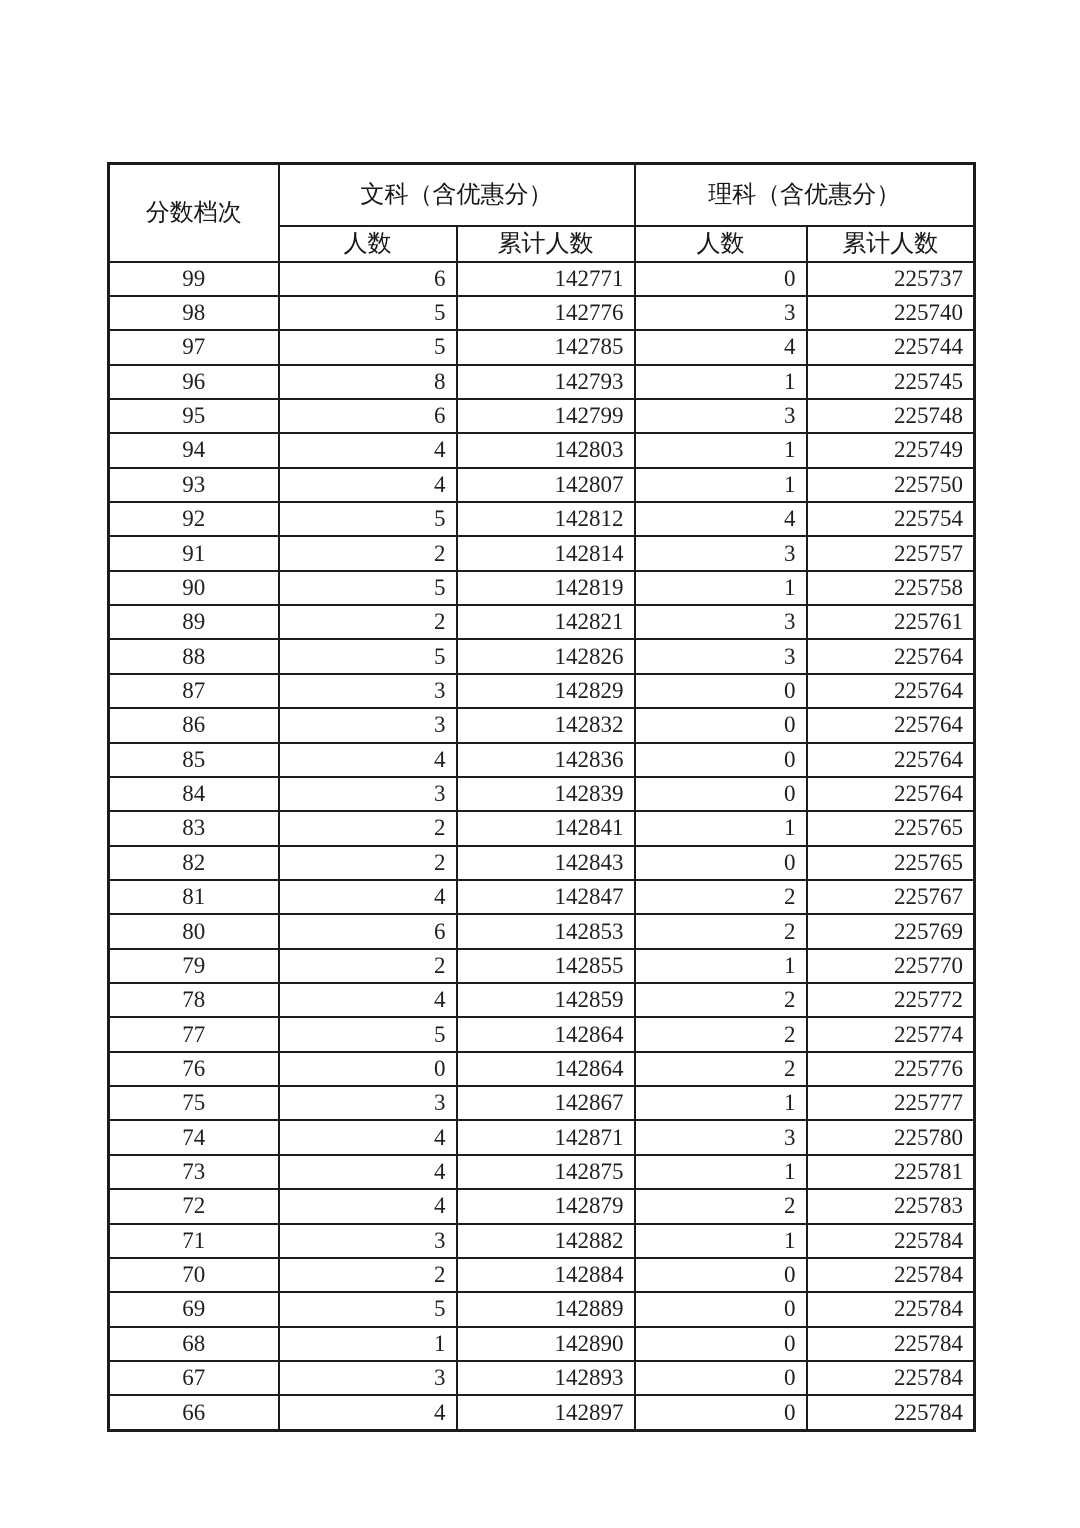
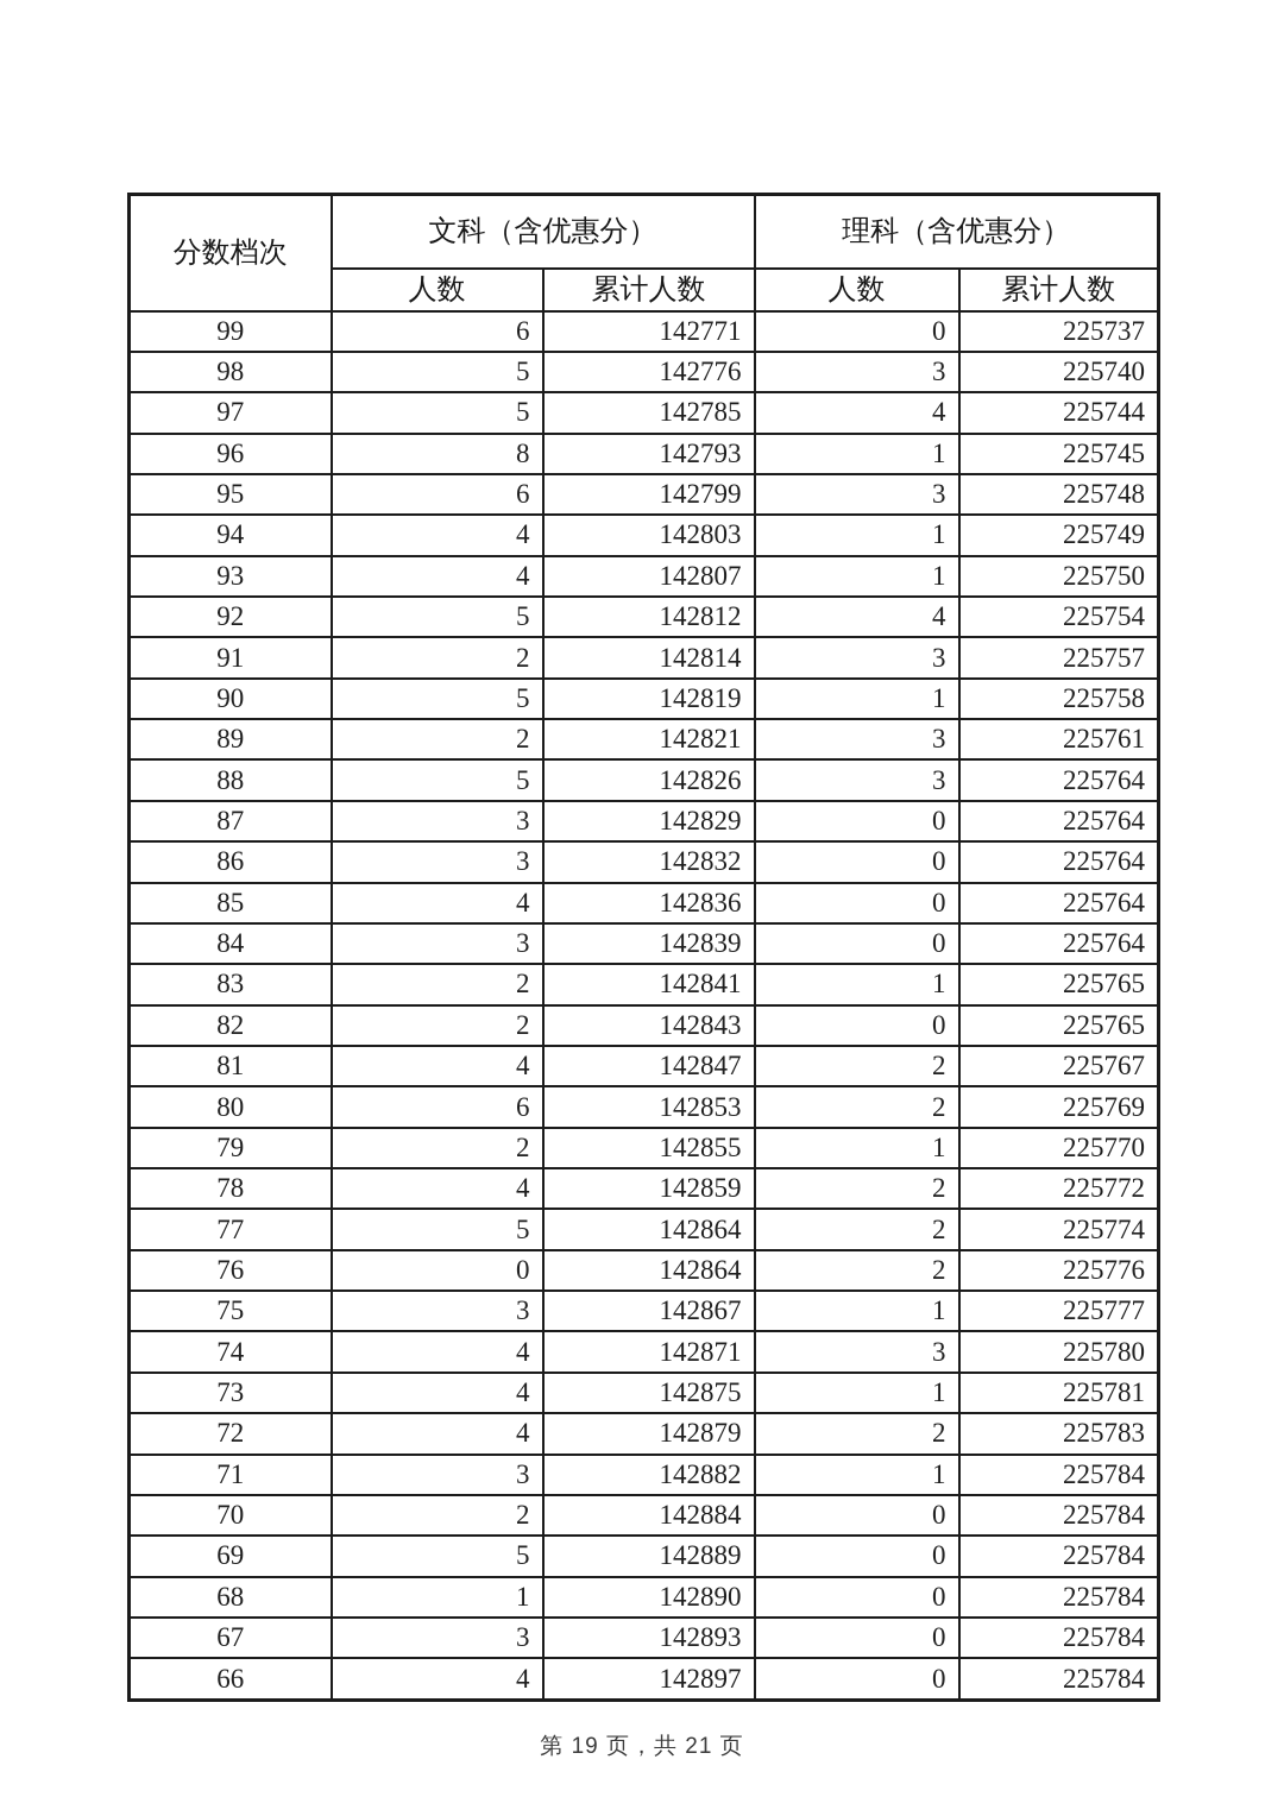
  分数档次	文科（含优惠分）	理科（含优惠分）
  人数	累计人数	人数	累计人数
  99	6	142771	0	225737
  98	5	142776	3	225740
  97	5	142785	4	225744
  96	8	142793	1	225745
  95	6	142799	3	225748
  94	4	142803	1	225749
  93	4	142807	1	225750
  92	5	142812	4	225754
  91	2	142814	3	225757
  90	5	142819	1	225758
  89	2	142821	3	225761
  88	5	142826	3	225764
  87	3	142829	0	225764
  86	3	142832	0	225764
  85	4	142836	0	225764
  84	3	142839	0	225764
  83	2	142841	1	225765
  82	2	142843	0	225765
  81	4	142847	2	225767
  80	6	142853	2	225769
  79	2	142855	1	225770
  78	4	142859	2	225772
  77	5	142864	2	225774
  76	0	142864	2	225776
  75	3	142867	1	225777
  74	4	142871	3	225780
  73	4	142875	1	225781
  72	4	142879	2	225783
  71	3	142882	1	225784
  70	2	142884	0	225784
  69	5	142889	0	225784
  68	1	142890	0	225784
  67	3	142893	0	225784
  66	4	142897	0	225784
+ 第 19 页，共 21 页
